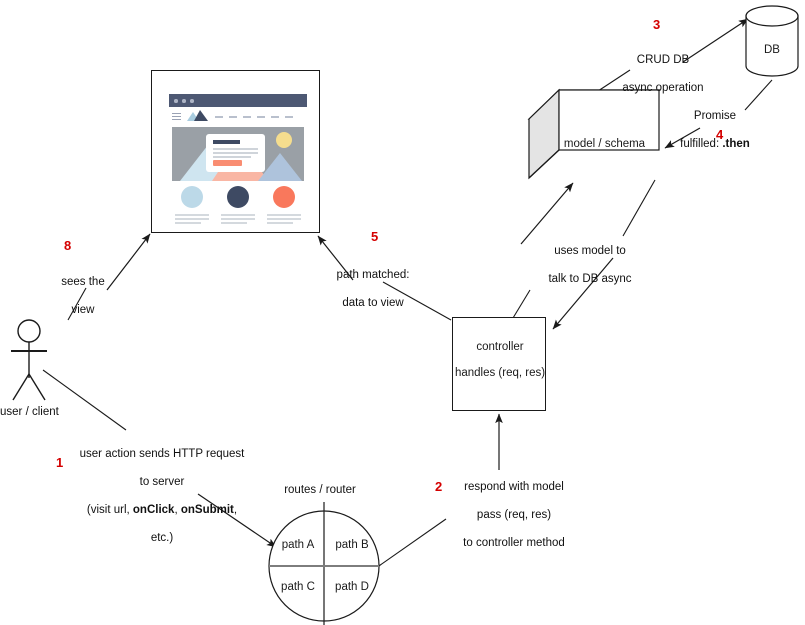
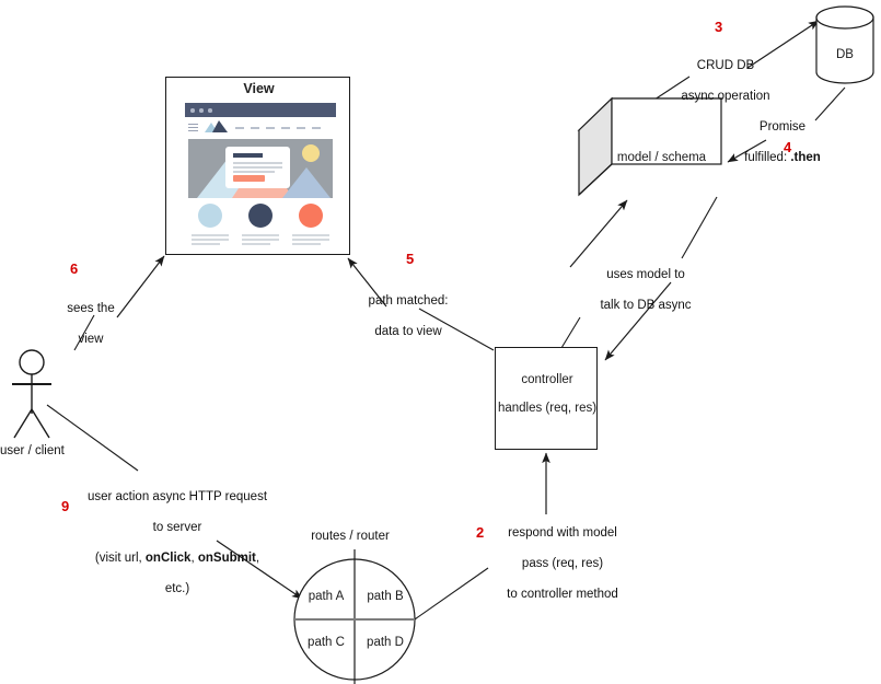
+ View
  controller
  handles (req, res)
  model / schema
  DB
  routes / router
  path A
  path B
  path C
  path D
  user / client
- 1
+ 9
- user action sends HTTP request
+ user action async HTTP request
  to server
  (visit url, onClick, onSubmit,
  etc.)
  2
  respond with model
  pass (req, res)
  to controller method
  3
  CRUD DB
  async operation
  Promise
  fulfilled: .then
  4
  5
  path matched:
  data to view
- 8
+ 6
  sees the
  view
  uses model to
  talk to DB async
